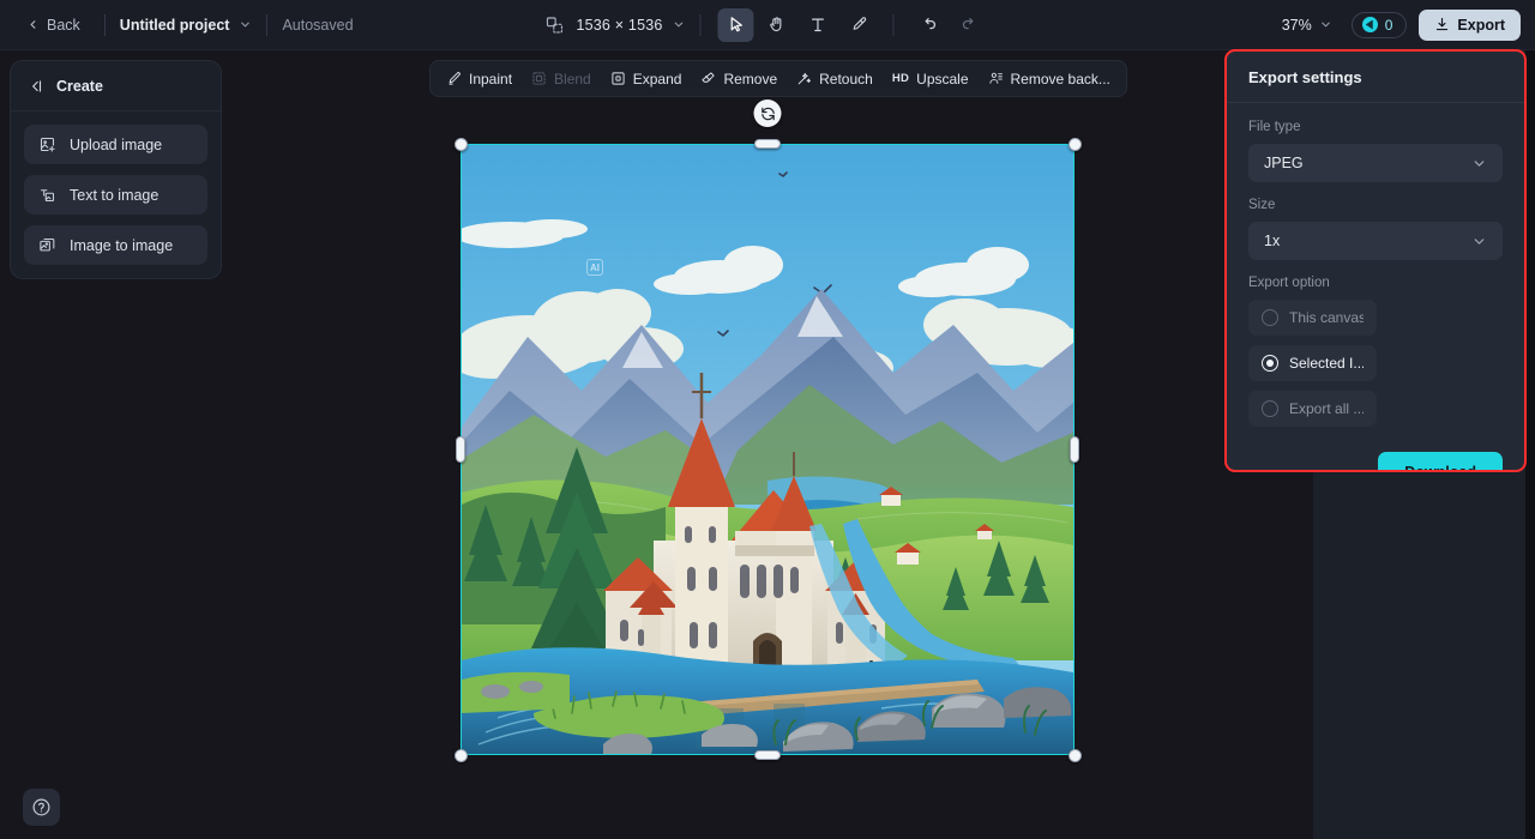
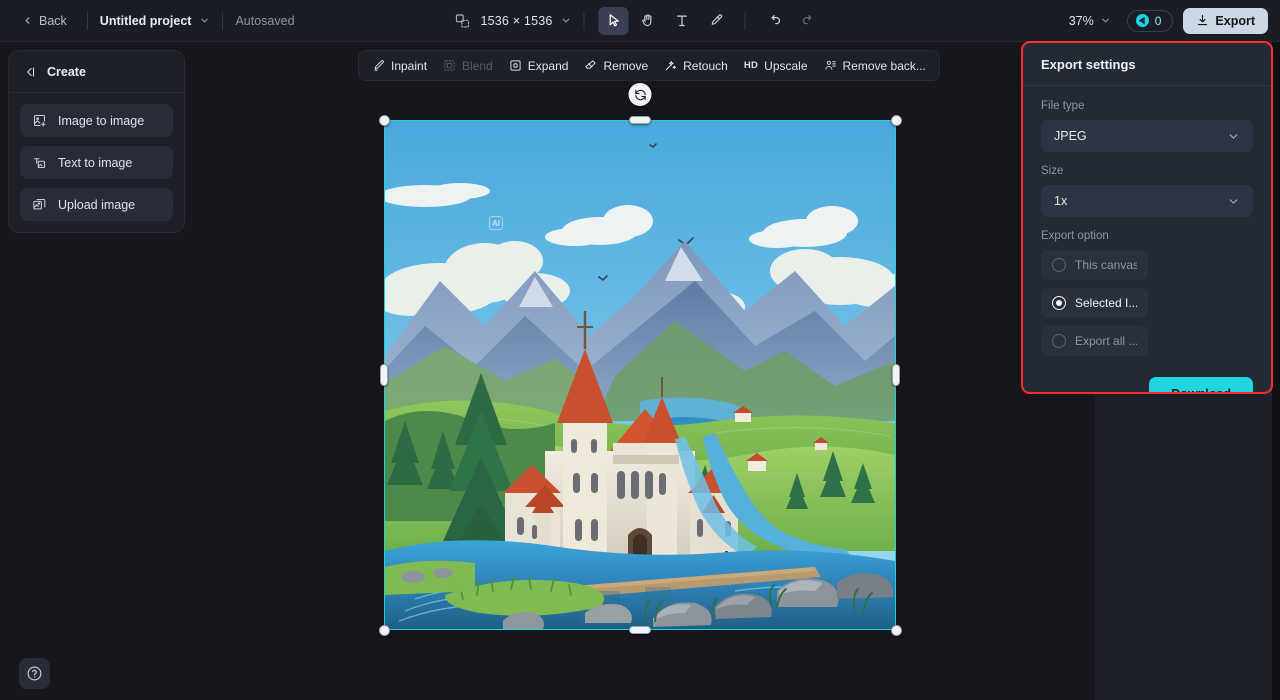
  Back
  Untitled project
  Autosaved
  1536 × 1536
  37%
  0
  Export
  Create
- Upload image
+ Image to image
  Text to image
- Image to image
+ Upload image
  Inpaint
  Blend
  Expand
  Remove
  Retouch
  HD
  Upscale
  Remove back...
  AI
  Export settings
  File type
  JPEG
  Size
  1x
  Export option
  This canvas
  Selected I...
  Export all ...
